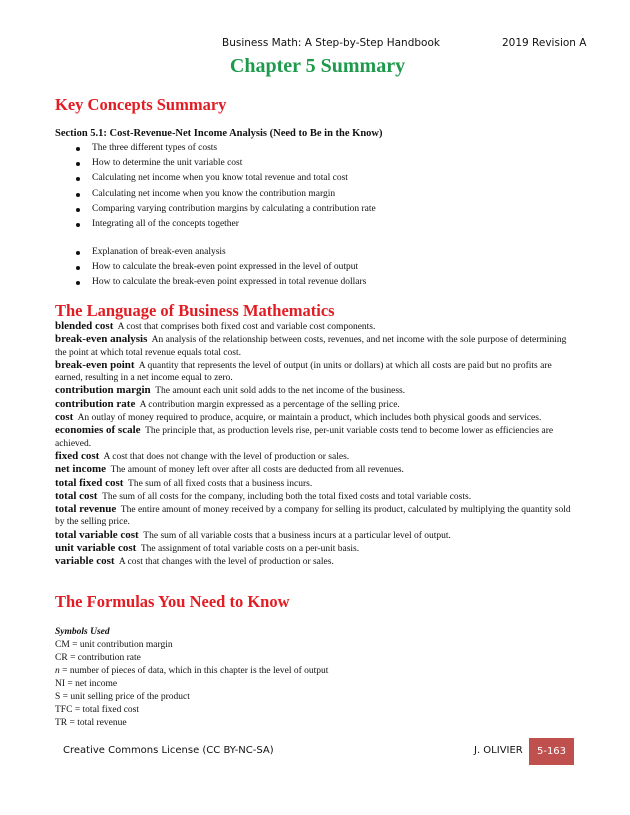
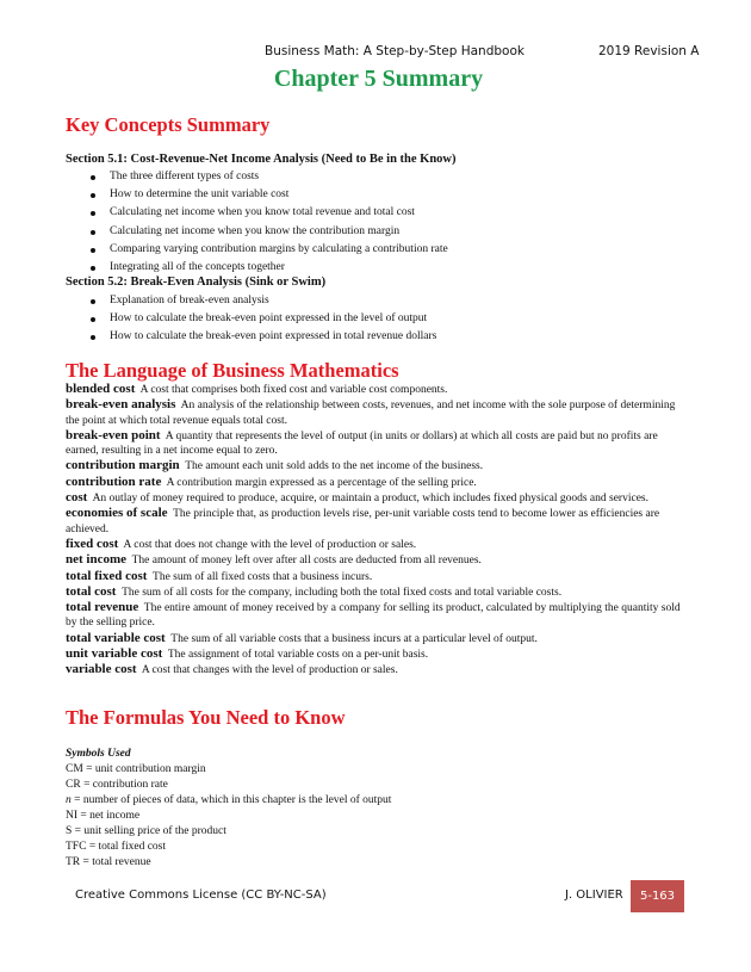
  Business Math: A Step-by-Step Handbook
  2019 Revision A
  Chapter 5 Summary
  Key Concepts Summary
  Section 5.1: Cost-Revenue-Net Income Analysis (Need to Be in the Know)
  The three different types of costs
  How to determine the unit variable cost
  Calculating net income when you know total revenue and total cost
  Calculating net income when you know the contribution margin
  Comparing varying contribution margins by calculating a contribution rate
  Integrating all of the concepts together
+ Section 5.2: Break-Even Analysis (Sink or Swim)
  Explanation of break-even analysis
  How to calculate the break-even point expressed in the level of output
  How to calculate the break-even point expressed in total revenue dollars
  The Language of Business Mathematics
  blended cost A cost that comprises both fixed cost and variable cost components.
  break-even analysis An analysis of the relationship between costs, revenues, and net income with the sole purpose of determining the point at which total revenue equals total cost.
  break-even point A quantity that represents the level of output (in units or dollars) at which all costs are paid but no profits are earned, resulting in a net income equal to zero.
  contribution margin The amount each unit sold adds to the net income of the business.
  contribution rate A contribution margin expressed as a percentage of the selling price.
- cost An outlay of money required to produce, acquire, or maintain a product, which includes both physical goods and services.
+ cost An outlay of money required to produce, acquire, or maintain a product, which includes fixed physical goods and services.
  economies of scale The principle that, as production levels rise, per-unit variable costs tend to become lower as efficiencies are achieved.
  fixed cost A cost that does not change with the level of production or sales.
  net income The amount of money left over after all costs are deducted from all revenues.
  total fixed cost The sum of all fixed costs that a business incurs.
  total cost The sum of all costs for the company, including both the total fixed costs and total variable costs.
  total revenue The entire amount of money received by a company for selling its product, calculated by multiplying the quantity sold by the selling price.
  total variable cost The sum of all variable costs that a business incurs at a particular level of output.
  unit variable cost The assignment of total variable costs on a per-unit basis.
  variable cost A cost that changes with the level of production or sales.
  The Formulas You Need to Know
  Symbols Used
  CM = unit contribution margin
  CR = contribution rate
  n = number of pieces of data, which in this chapter is the level of output
  NI = net income
  S = unit selling price of the product
  TFC = total fixed cost
  TR = total revenue
  Creative Commons License (CC BY-NC-SA)
  J. OLIVIER
  5-163
